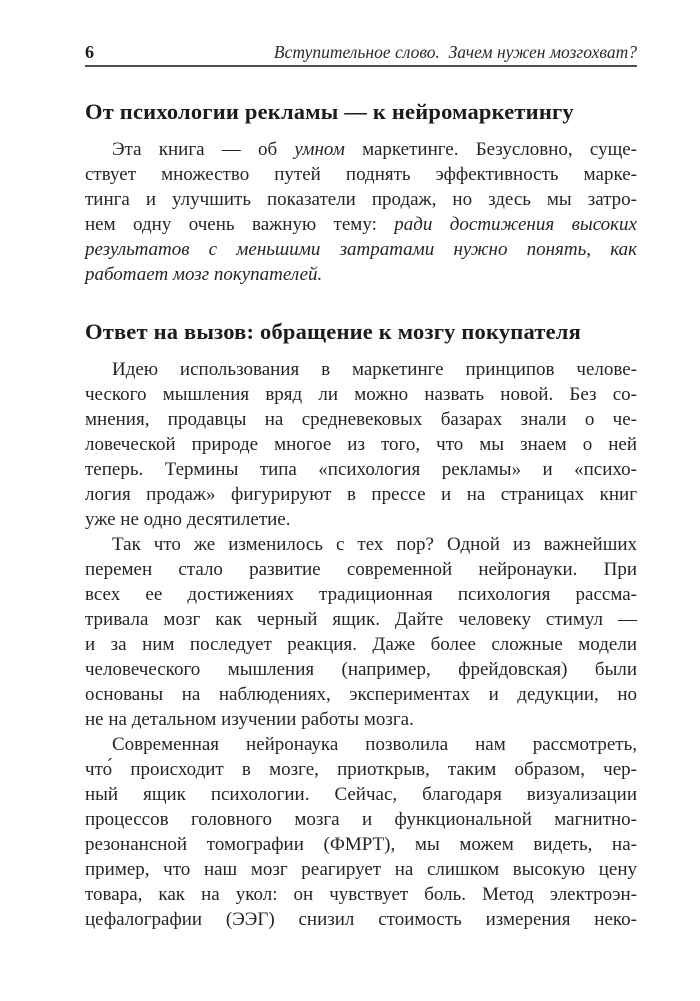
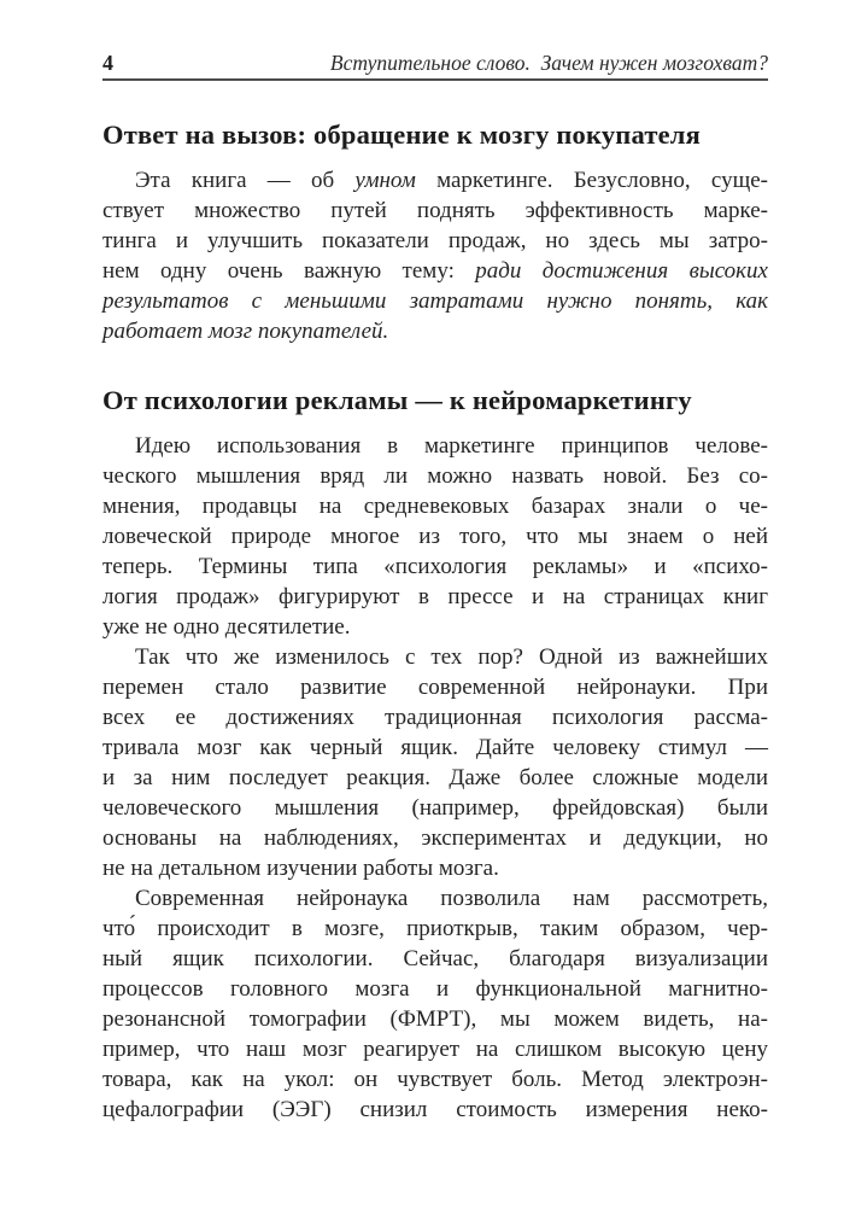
- 6
+ 4
  Вступительное слово. Зачем нужен мозгохват?
- От психологии рекламы — к нейромаркетингу
+ Ответ на вызов: обращение к мозгу покупателя
  Эта книга — об умном маркетинге. Безусловно, суще-
  ствует множество путей поднять эффективность марке-
  тинга и улучшить показатели продаж, но здесь мы затро-
  нем одну очень важную тему: ради достижения высоких
  результатов с меньшими затратами нужно понять, как
  работает мозг покупателей.
- Ответ на вызов: обращение к мозгу покупателя
+ От психологии рекламы — к нейромаркетингу
  Идею использования в маркетинге принципов челове-
  ческого мышления вряд ли можно назвать новой. Без со-
  мнения, продавцы на средневековых базарах знали о че-
  ловеческой природе многое из того, что мы знаем о ней
  теперь. Термины типа «психология рекламы» и «психо-
  логия продаж» фигурируют в прессе и на страницах книг
  уже не одно десятилетие.
  Так что же изменилось с тех пор? Одной из важнейших
  перемен стало развитие современной нейронауки. При
  всех ее достижениях традиционная психология рассма-
  тривала мозг как черный ящик. Дайте человеку стимул —
  и за ним последует реакция. Даже более сложные модели
  человеческого мышления (например, фрейдовская) были
  основаны на наблюдениях, экспериментах и дедукции, но
  не на детальном изучении работы мозга.
  Современная нейронаука позволила нам рассмотреть,
  что́ происходит в мозге, приоткрыв, таким образом, чер-
  ный ящик психологии. Сейчас, благодаря визуализации
  процессов головного мозга и функциональной магнитно-
  резонансной томографии (ФМРТ), мы можем видеть, на-
  пример, что наш мозг реагирует на слишком высокую цену
  товара, как на укол: он чувствует боль. Метод электроэн-
  цефалографии (ЭЭГ) снизил стоимость измерения неко-
